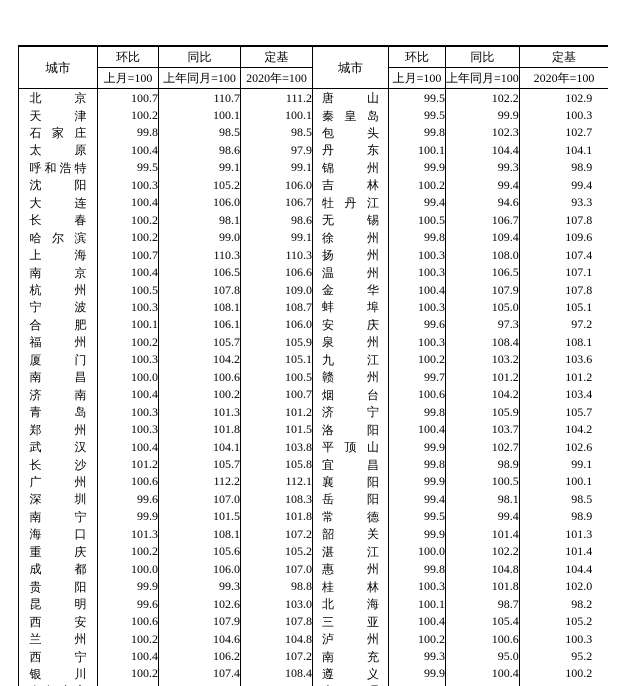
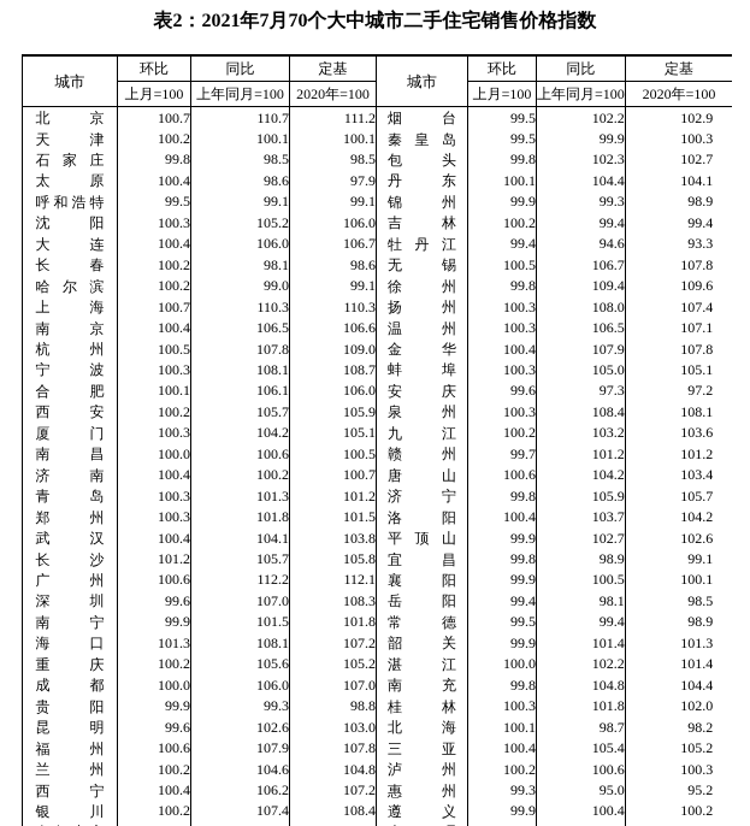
+ 表2：2021年7月70个大中城市二手住宅销售价格指数
  城市	环比	同比	定基	城市	环比	同比	定基
  上月=100	上年同月=100	2020年=100	上月=100	上年同月=100	2020年=100
- 北京	100.7	110.7	111.2	唐山	99.5	102.2	102.9
+ 北京	100.7	110.7	111.2	烟台	99.5	102.2	102.9
  天津	100.2	100.1	100.1	秦皇岛	99.5	99.9	100.3
  石家庄	99.8	98.5	98.5	包头	99.8	102.3	102.7
  太原	100.4	98.6	97.9	丹东	100.1	104.4	104.1
  呼和浩特	99.5	99.1	99.1	锦州	99.9	99.3	98.9
  沈阳	100.3	105.2	106.0	吉林	100.2	99.4	99.4
  大连	100.4	106.0	106.7	牡丹江	99.4	94.6	93.3
  长春	100.2	98.1	98.6	无锡	100.5	106.7	107.8
  哈尔滨	100.2	99.0	99.1	徐州	99.8	109.4	109.6
  上海	100.7	110.3	110.3	扬州	100.3	108.0	107.4
  南京	100.4	106.5	106.6	温州	100.3	106.5	107.1
  杭州	100.5	107.8	109.0	金华	100.4	107.9	107.8
  宁波	100.3	108.1	108.7	蚌埠	100.3	105.0	105.1
  合肥	100.1	106.1	106.0	安庆	99.6	97.3	97.2
- 福州	100.2	105.7	105.9	泉州	100.3	108.4	108.1
+ 西安	100.2	105.7	105.9	泉州	100.3	108.4	108.1
  厦门	100.3	104.2	105.1	九江	100.2	103.2	103.6
  南昌	100.0	100.6	100.5	赣州	99.7	101.2	101.2
- 济南	100.4	100.2	100.7	烟台	100.6	104.2	103.4
+ 济南	100.4	100.2	100.7	唐山	100.6	104.2	103.4
  青岛	100.3	101.3	101.2	济宁	99.8	105.9	105.7
  郑州	100.3	101.8	101.5	洛阳	100.4	103.7	104.2
  武汉	100.4	104.1	103.8	平顶山	99.9	102.7	102.6
  长沙	101.2	105.7	105.8	宜昌	99.8	98.9	99.1
  广州	100.6	112.2	112.1	襄阳	99.9	100.5	100.1
  深圳	99.6	107.0	108.3	岳阳	99.4	98.1	98.5
  南宁	99.9	101.5	101.8	常德	99.5	99.4	98.9
  海口	101.3	108.1	107.2	韶关	99.9	101.4	101.3
  重庆	100.2	105.6	105.2	湛江	100.0	102.2	101.4
- 成都	100.0	106.0	107.0	惠州	99.8	104.8	104.4
+ 成都	100.0	106.0	107.0	南充	99.8	104.8	104.4
  贵阳	99.9	99.3	98.8	桂林	100.3	101.8	102.0
  昆明	99.6	102.6	103.0	北海	100.1	98.7	98.2
- 西安	100.6	107.9	107.8	三亚	100.4	105.4	105.2
+ 福州	100.6	107.9	107.8	三亚	100.4	105.4	105.2
  兰州	100.2	104.6	104.8	泸州	100.2	100.6	100.3
- 西宁	100.4	106.2	107.2	南充	99.3	95.0	95.2
+ 西宁	100.4	106.2	107.2	惠州	99.3	95.0	95.2
  银川	100.2	107.4	108.4	遵义	99.9	100.4	100.2
